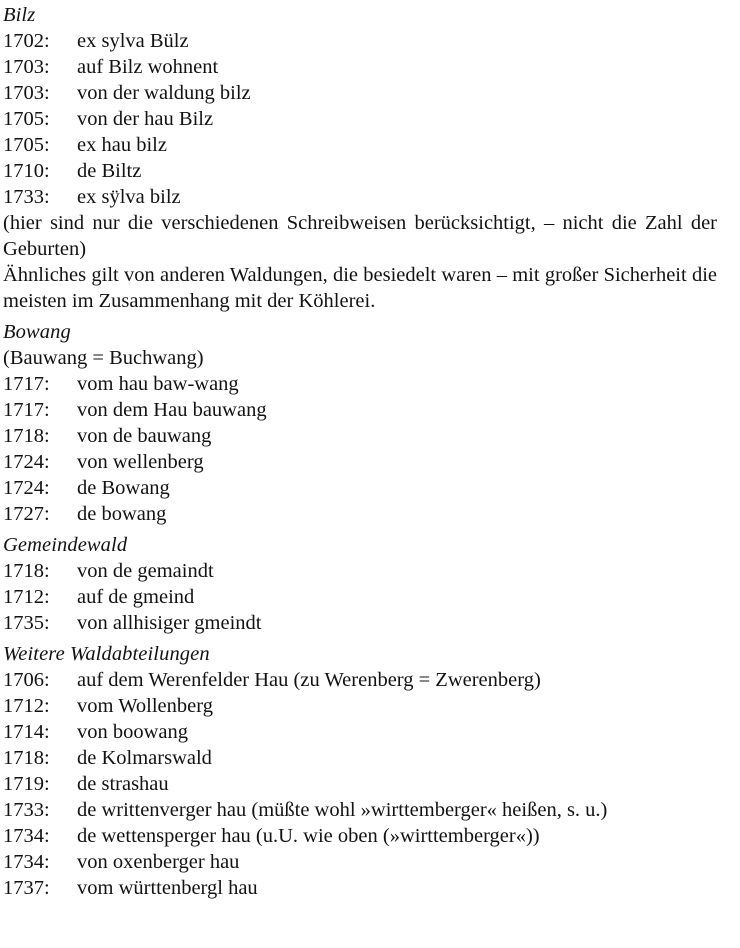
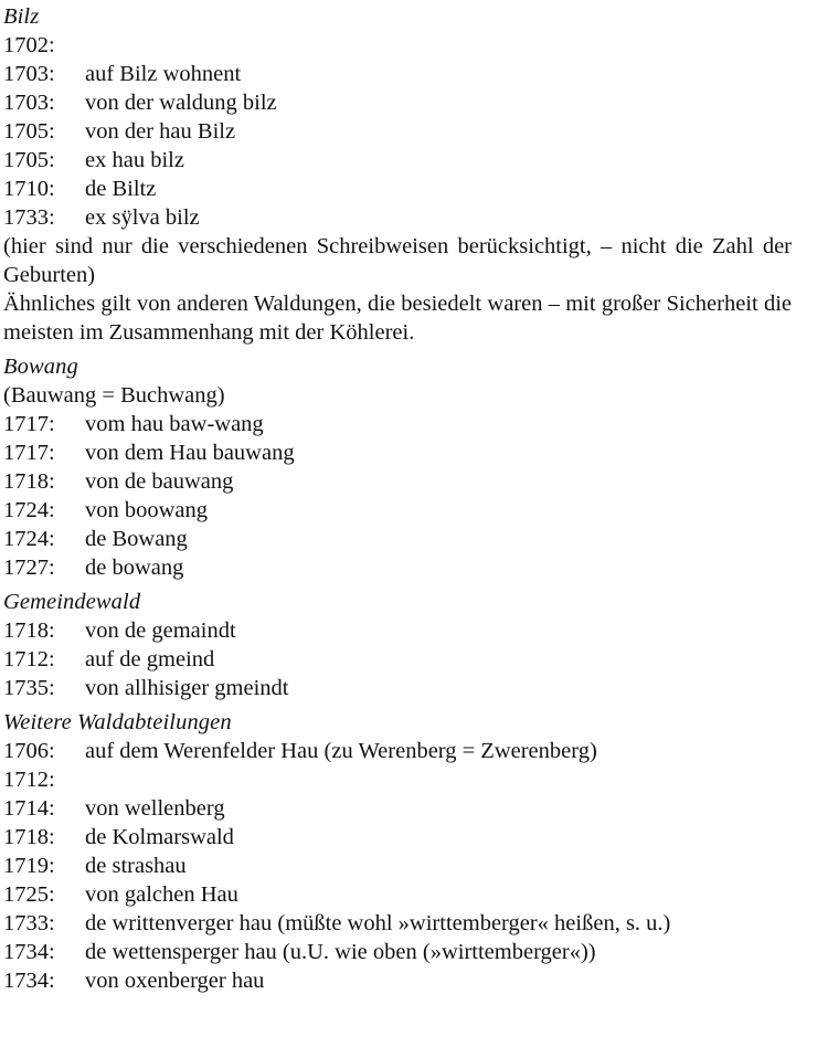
  Bilz
  1702:
- ex sylva Bülz
  1703:
  auf Bilz wohnent
  1703:
  von der waldung bilz
  1705:
  von der hau Bilz
  1705:
  ex hau bilz
  1710:
  de Biltz
  1733:
  ex sÿlva bilz
  (hier sind nur die verschiedenen Schreibweisen berücksichtigt, – nicht die Zahl der Geburten)
  Ähnliches gilt von anderen Waldungen, die besiedelt waren – mit großer Sicherheit die meisten im Zusammenhang mit der Köhlerei.
  Bowang
  (Bauwang = Buchwang)
  1717:
  vom hau baw-wang
  1717:
  von dem Hau bauwang
  1718:
  von de bauwang
  1724:
- von wellenberg
+ von boowang
  1724:
  de Bowang
  1727:
  de bowang
  Gemeindewald
  1718:
  von de gemaindt
  1712:
  auf de gmeind
  1735:
  von allhisiger gmeindt
  Weitere Waldabteilungen
  1706:
  auf dem Werenfelder Hau (zu Werenberg = Zwerenberg)
  1712:
- vom Wollenberg
  1714:
- von boowang
+ von wellenberg
  1718:
  de Kolmarswald
  1719:
  de strashau
+ 1725:
+ von galchen Hau
  1733:
  de writtenverger hau (müßte wohl »wirttemberger« heißen, s. u.)
  1734:
  de wettensperger hau (u.U. wie oben (»wirttemberger«))
  1734:
  von oxenberger hau
- 1737:
- vom württenbergl hau
